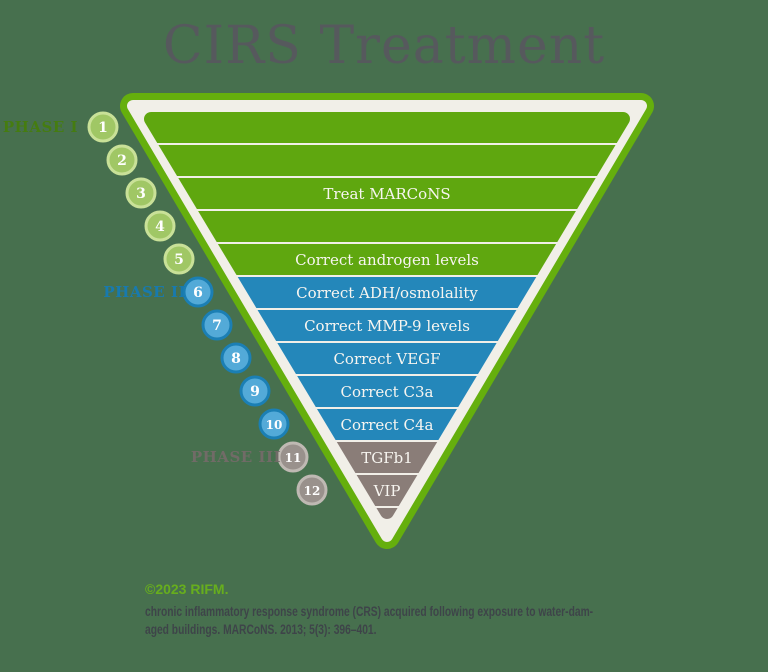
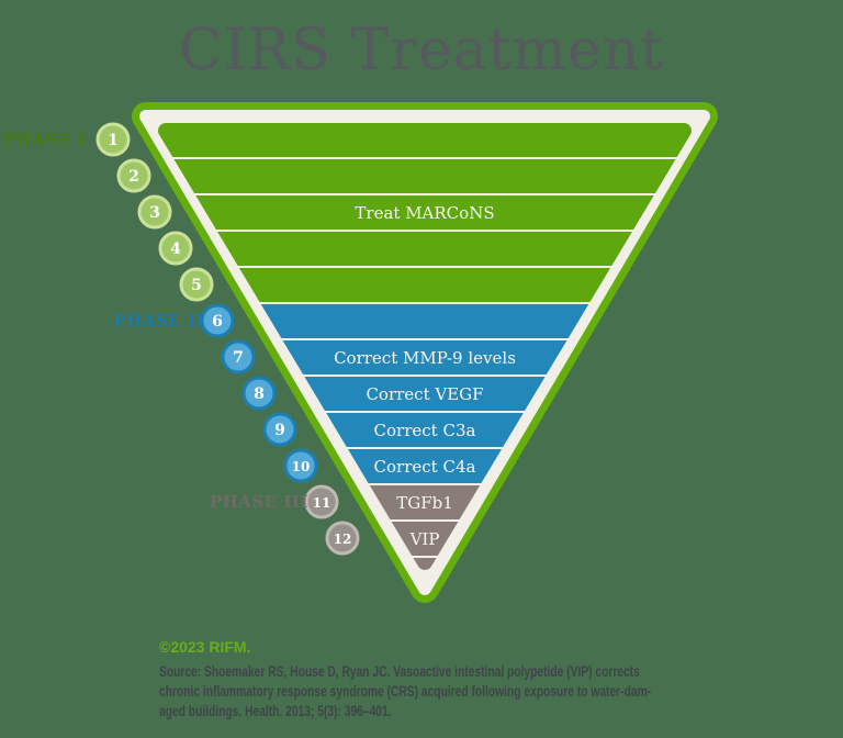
  Treat MARCoNS
- Correct androgen levels
- Correct ADH/osmolality
  Correct MMP-9 levels
  Correct VEGF
  Correct C3a
  Correct C4a
  TGFb1
  VIP
  1
  2
  3
  4
  5
  6
  7
  8
  9
  10
  11
  12
  PHASE I
  PHASE II
  PHASE III
  ©2023 RIFM.
+ Source: Shoemaker RS, House D, Ryan JC. Vasoactive intestinal polypetide (VIP) corrects
  chronic inflammatory response syndrome (CRS) acquired following exposure to water-dam-
- aged buildings. MARCoNS. 2013; 5(3): 396–401.
+ aged buildings. Health. 2013; 5(3): 396–401.
